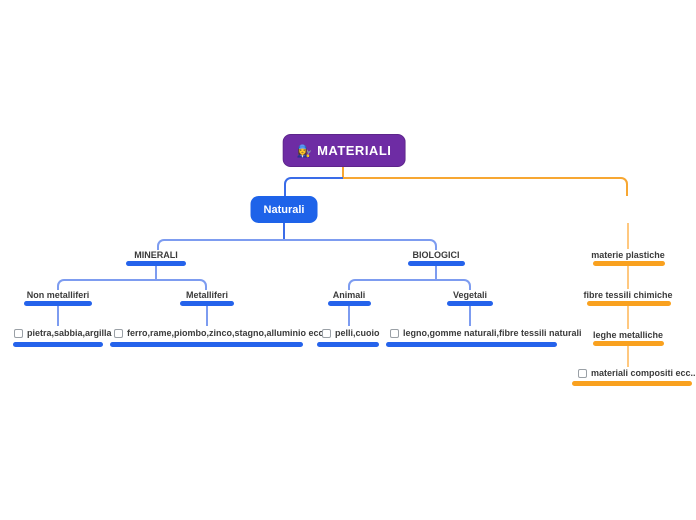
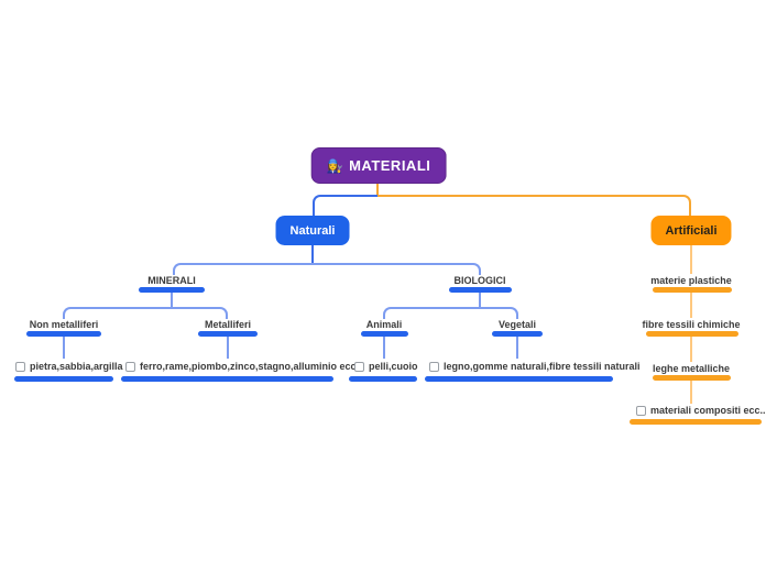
  👩‍🔧
  MATERIALI
  Naturali
+ Artificiali
  MINERALI
  BIOLOGICI
  Non metalliferi
  Metalliferi
  Animali
  Vegetali
  pietra,sabbia,argilla
  ferro,rame,piombo,zinco,stagno,alluminio ec
  pelli,cuoio
  legno,gomme naturali,fibre tessili naturali
  materie plastiche
  fibre tessili chimiche
  leghe metalliche
  materiali compositi ecc..
